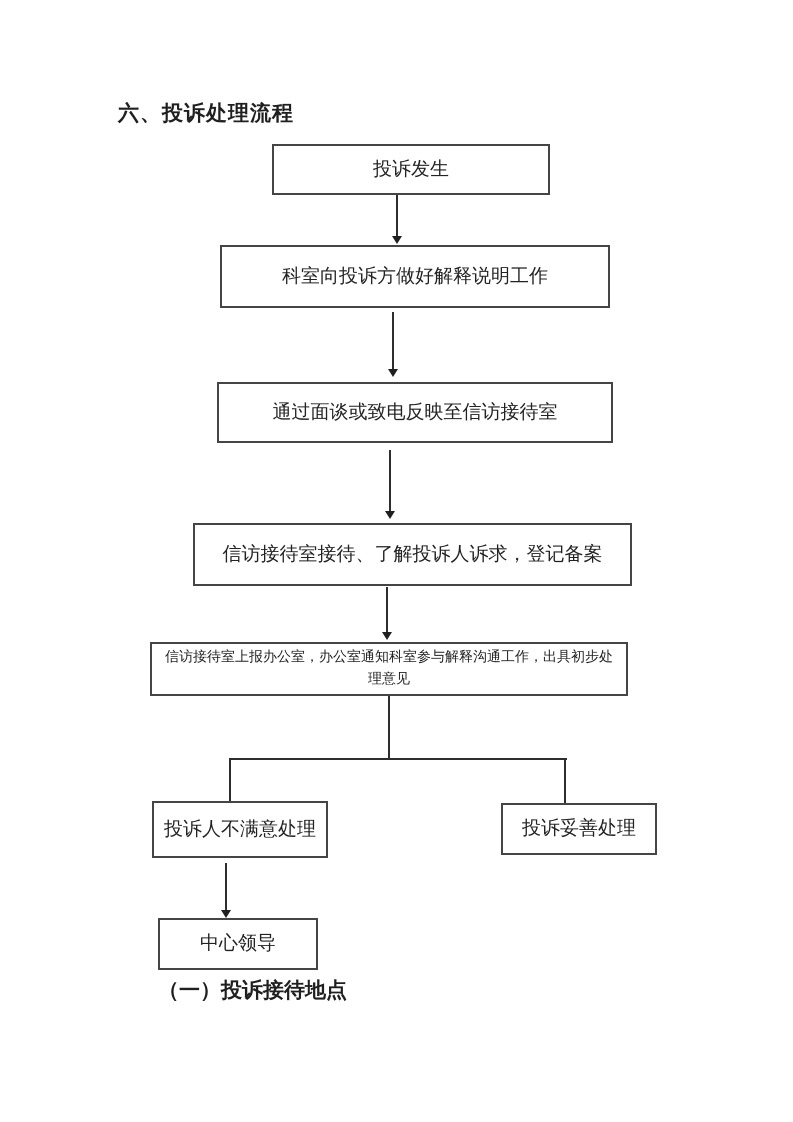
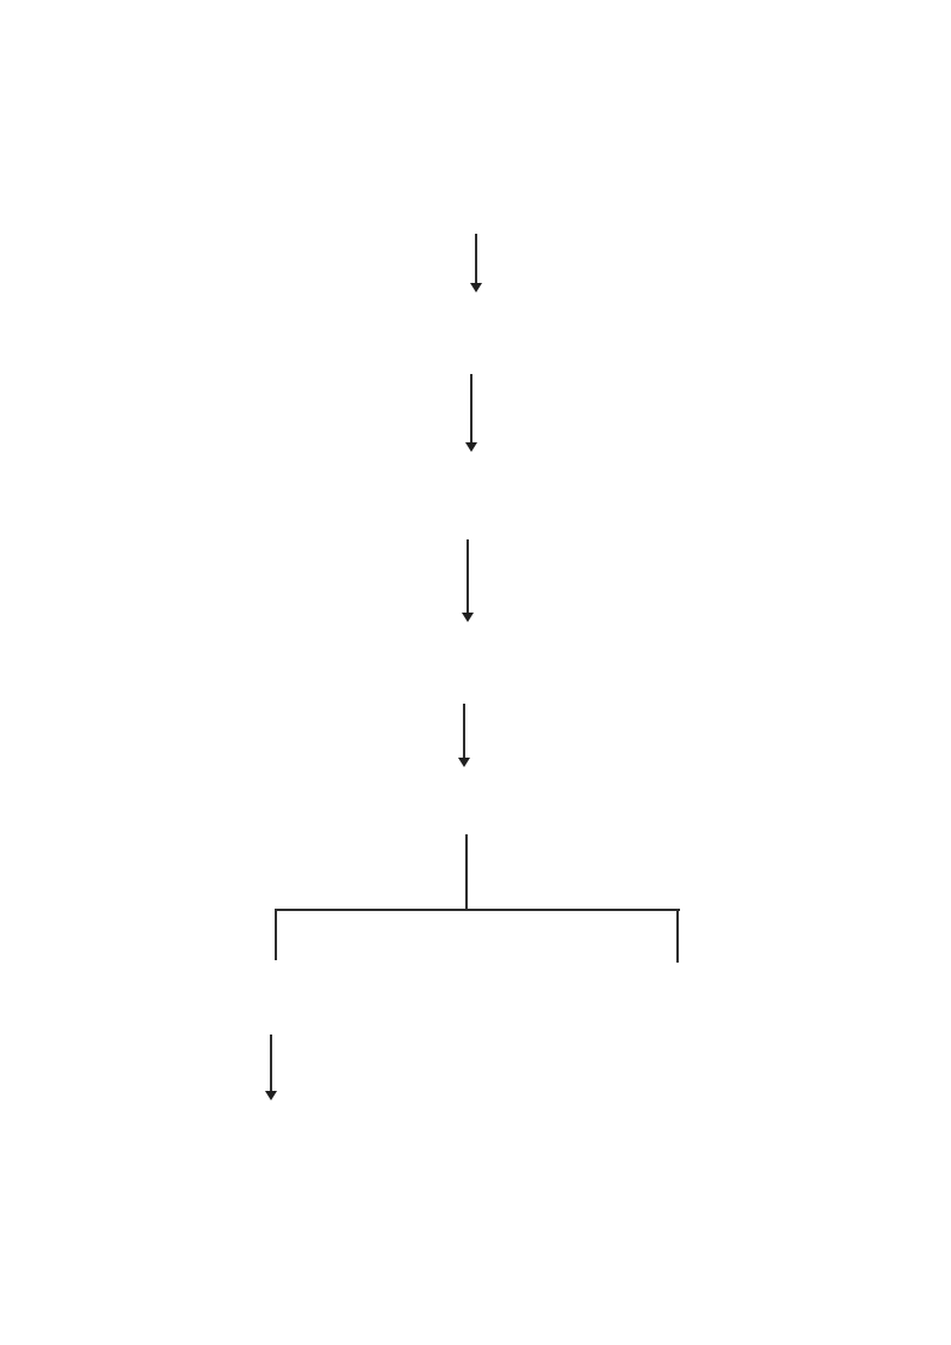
- 六、投诉处理流程
- 投诉发生
- 科室向投诉方做好解释说明工作
- 通过面谈或致电反映至信访接待室
- 信访接待室接待、了解投诉人诉求，登记备案
- 信访接待室上报办公室，办公室通知科室参与解释沟通工作，出具初步处理意见
- 投诉人不满意处理
- 投诉妥善处理
- 中心领导
- （一）投诉接待地点
